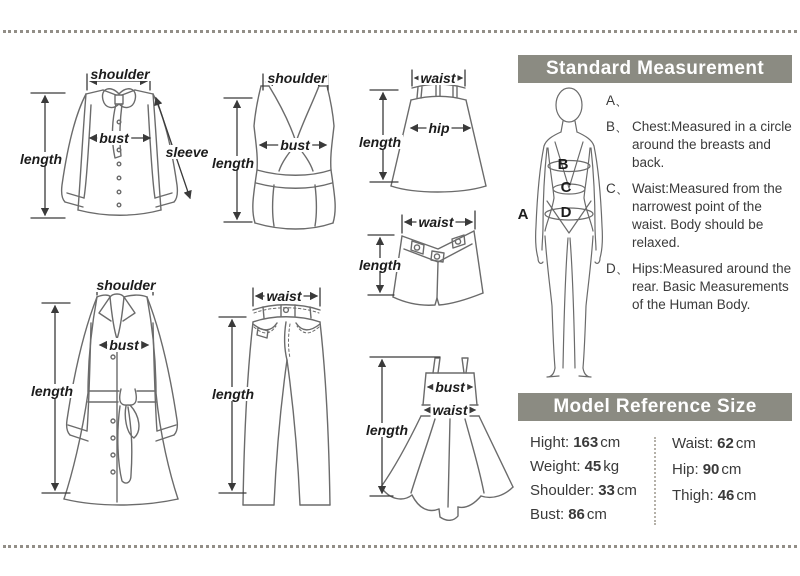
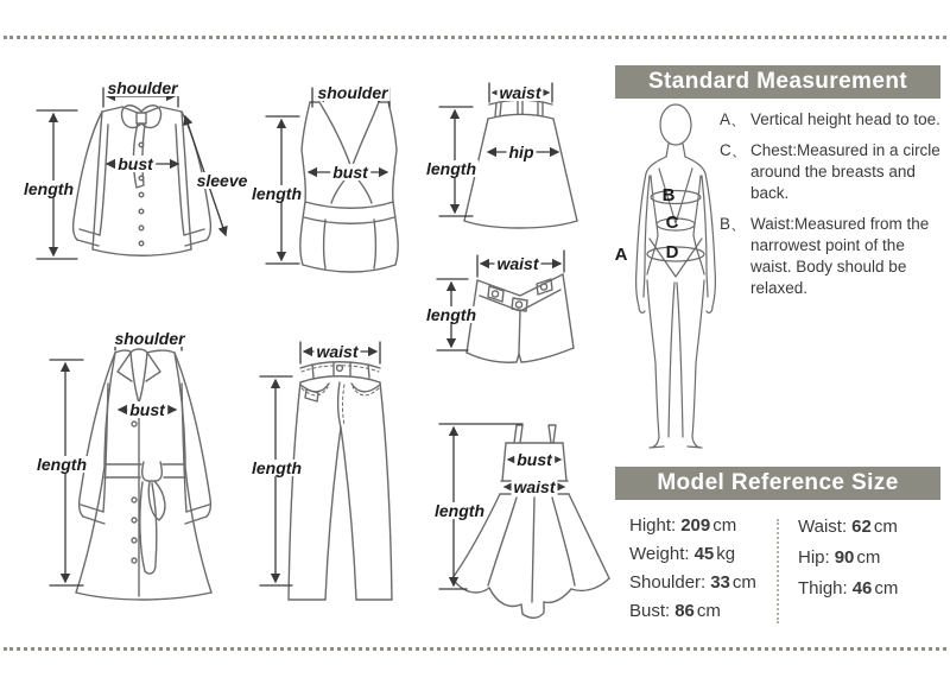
  shoulder
  bust
  sleeve
  length
  shoulder
  bust
  length
  waist
  hip
  length
  waist
  length
  shoulder
  bust
  length
  waist
  length
  bust
  waist
  length
  Standard Measurement
  A
  B
  C
  D
  A、
+ Vertical height head to toe.
- B、
+ C、
  Chest:Measured in a circle around the breasts and back.
- C、
+ B、
  Waist:Measured from the narrowest point of the waist. Body should be relaxed.
- D、
- Hips:Measured around the rear. Basic Measurements of the Human Body.
  Model Reference Size
- Hight: 163cm
+ Hight: 209cm
  Weight: 45kg
  Shoulder: 33cm
  Bust: 86cm
  Waist: 62cm
  Hip: 90cm
  Thigh: 46cm
